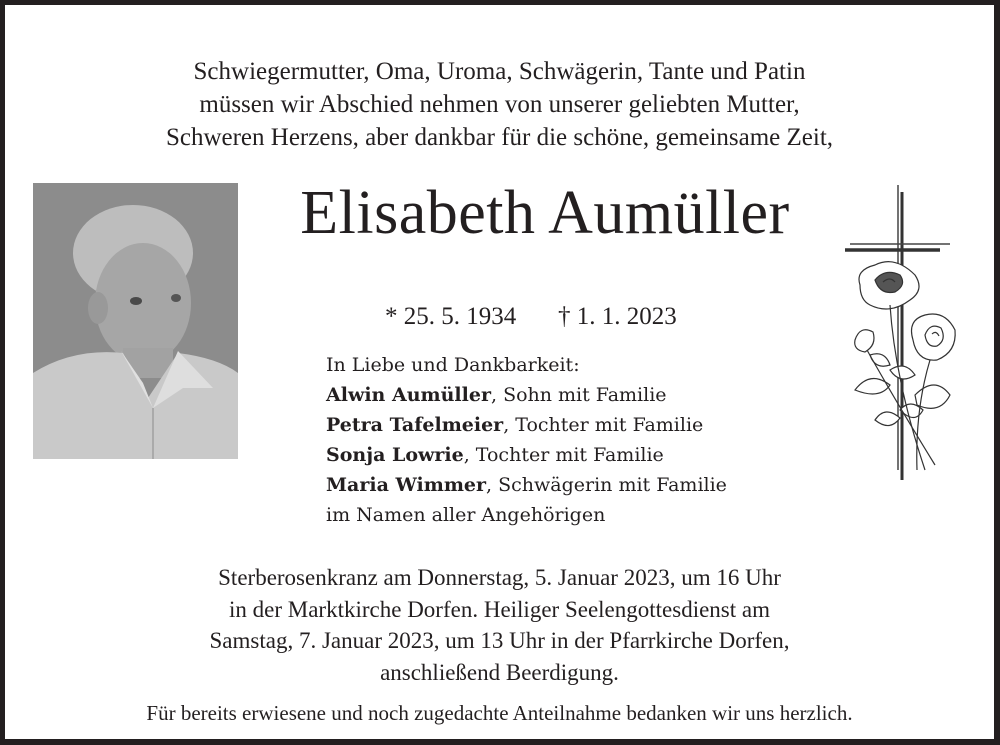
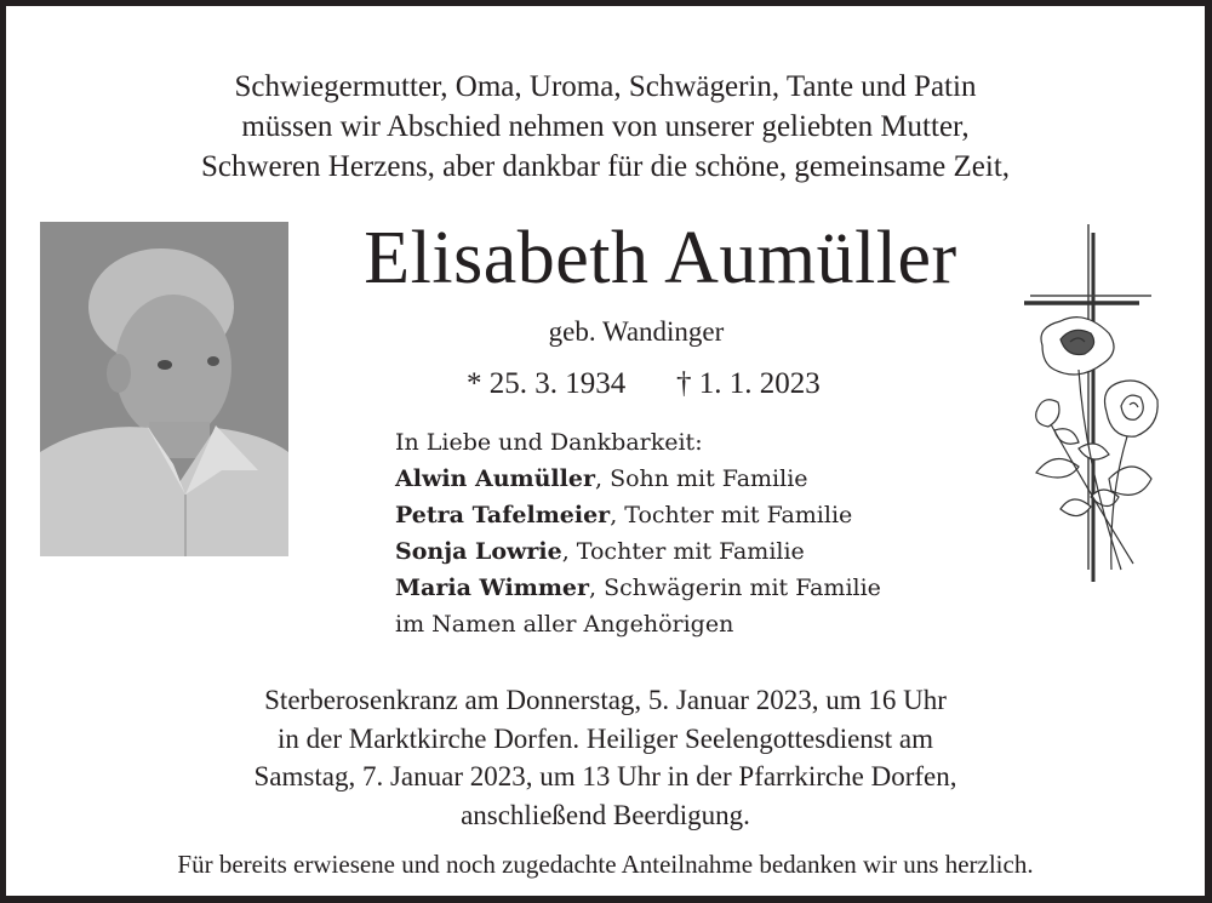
  Schwiegermutter, Oma, Uroma, Schwägerin, Tante und Patin
  müssen wir Abschied nehmen von unserer geliebten Mutter,
  Schweren Herzens, aber dankbar für die schöne, gemeinsame Zeit,
  Elisabeth Aumüller
+ geb. Wandinger
- * 25. 5. 1934
+ * 25. 3. 1934
  † 1. 1. 2023
  In Liebe und Dankbarkeit:
  Alwin Aumüller, Sohn mit Familie
  Petra Tafelmeier, Tochter mit Familie
  Sonja Lowrie, Tochter mit Familie
  Maria Wimmer, Schwägerin mit Familie
  im Namen aller Angehörigen
  Sterberosenkranz am Donnerstag, 5. Januar 2023, um 16 Uhr
  in der Marktkirche Dorfen. Heiliger Seelengottesdienst am
  Samstag, 7. Januar 2023, um 13 Uhr in der Pfarrkirche Dorfen,
  anschließend Beerdigung.
  Für bereits erwiesene und noch zugedachte Anteilnahme bedanken wir uns herzlich.
